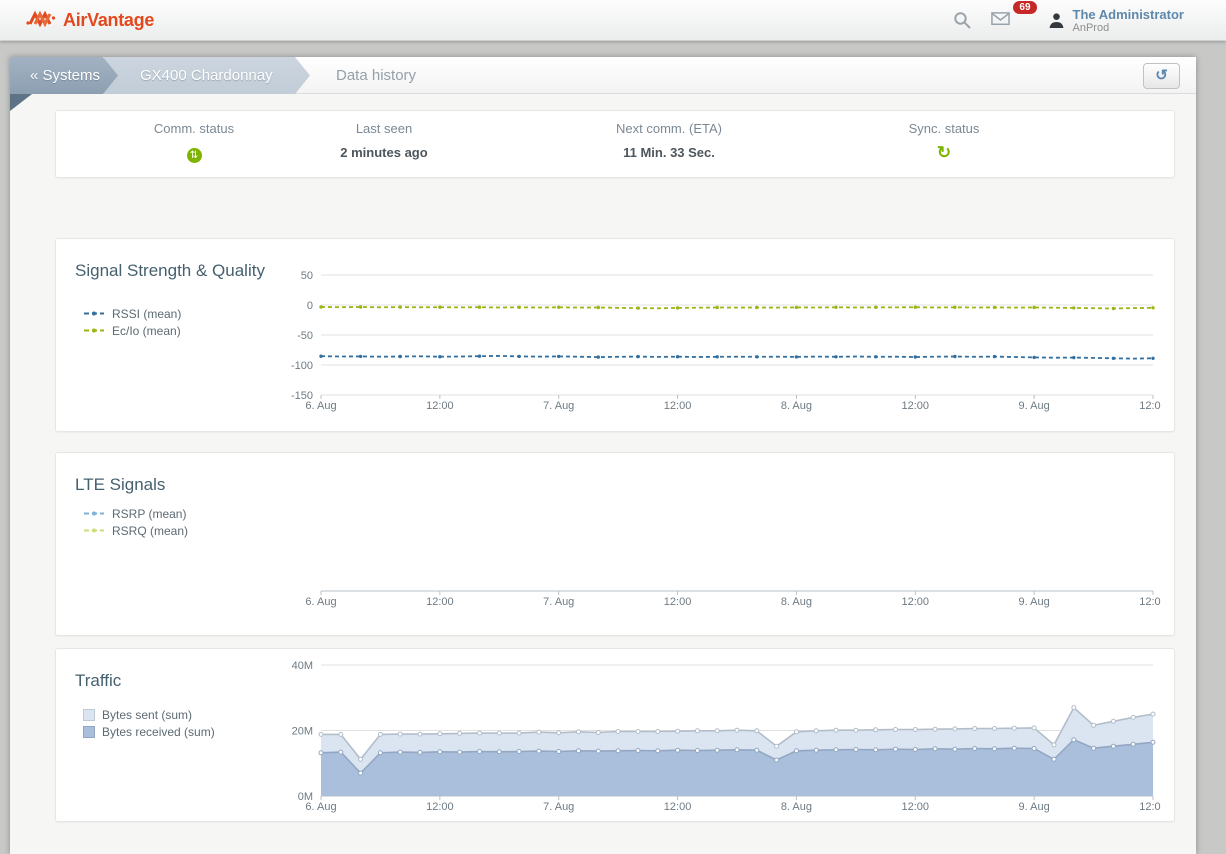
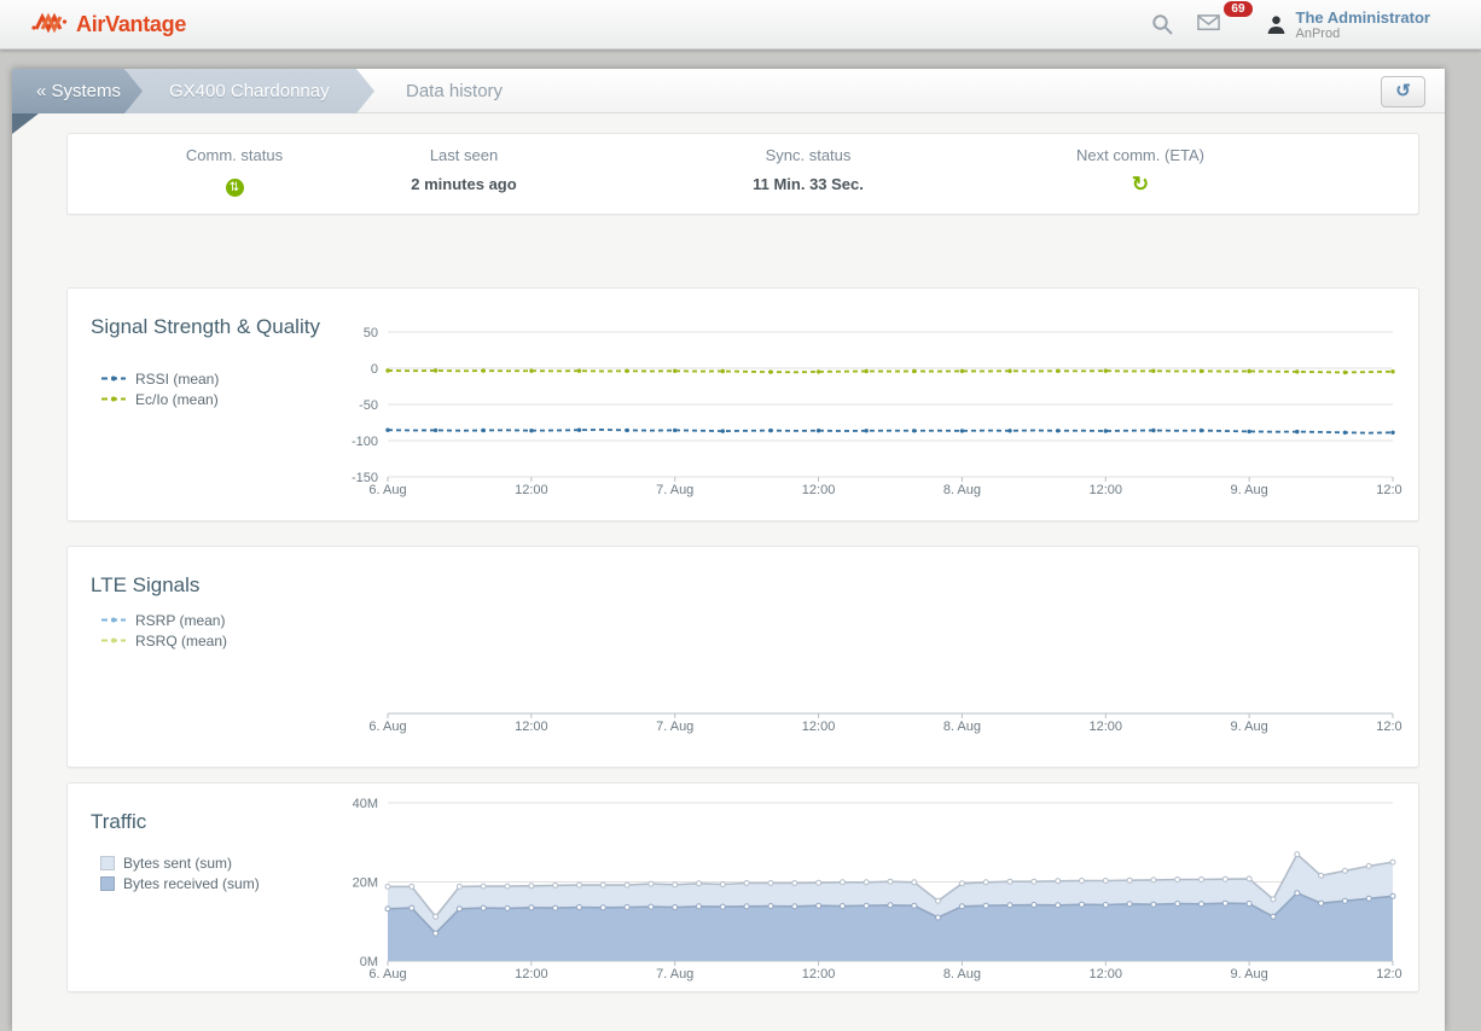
  AirVantage
  69
  The Administrator
  AnProd
  « Systems
  GX400 Chardonnay
  Data history
  ↺
  Comm. status
  ⇅
  Last seen
  2 minutes ago
- Next comm. (ETA)
+ Sync. status
  11 Min. 33 Sec.
- Sync. status
+ Next comm. (ETA)
  ↻
  Signal Strength & Quality
  RSSI (mean)
  Ec/Io (mean)
  50
  0
  -50
  -100
  -150
  6. Aug
  12:00
  7. Aug
  12:00
  8. Aug
  12:00
  9. Aug
  12:0
  LTE Signals
  RSRP (mean)
  RSRQ (mean)
  6. Aug
  12:00
  7. Aug
  12:00
  8. Aug
  12:00
  9. Aug
  12:0
  Traffic
  Bytes sent (sum)
  Bytes received (sum)
  40M
  20M
  0M
  6. Aug
  12:00
  7. Aug
  12:00
  8. Aug
  12:00
  9. Aug
  12:0
